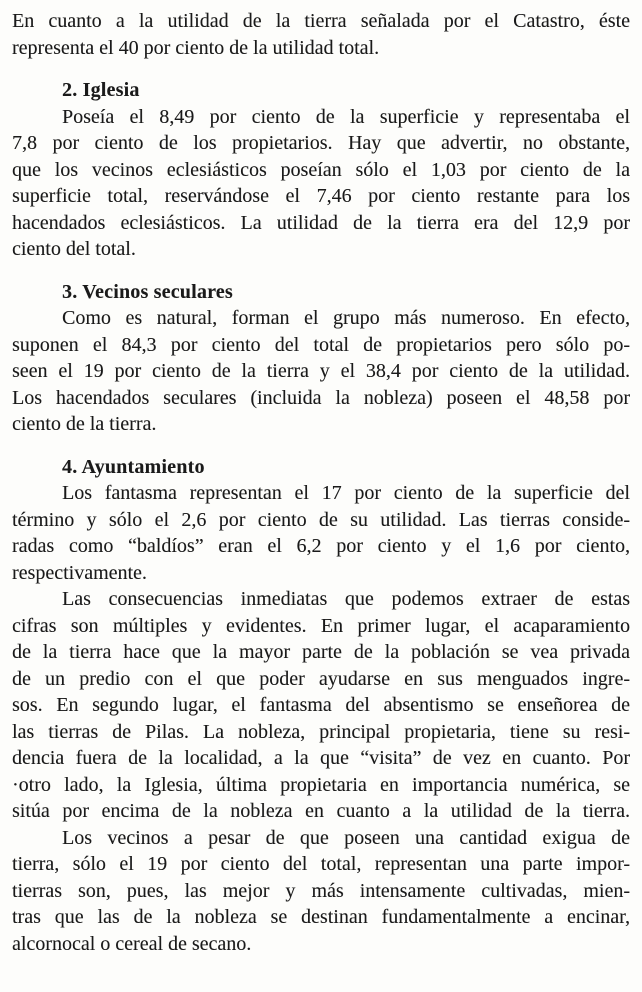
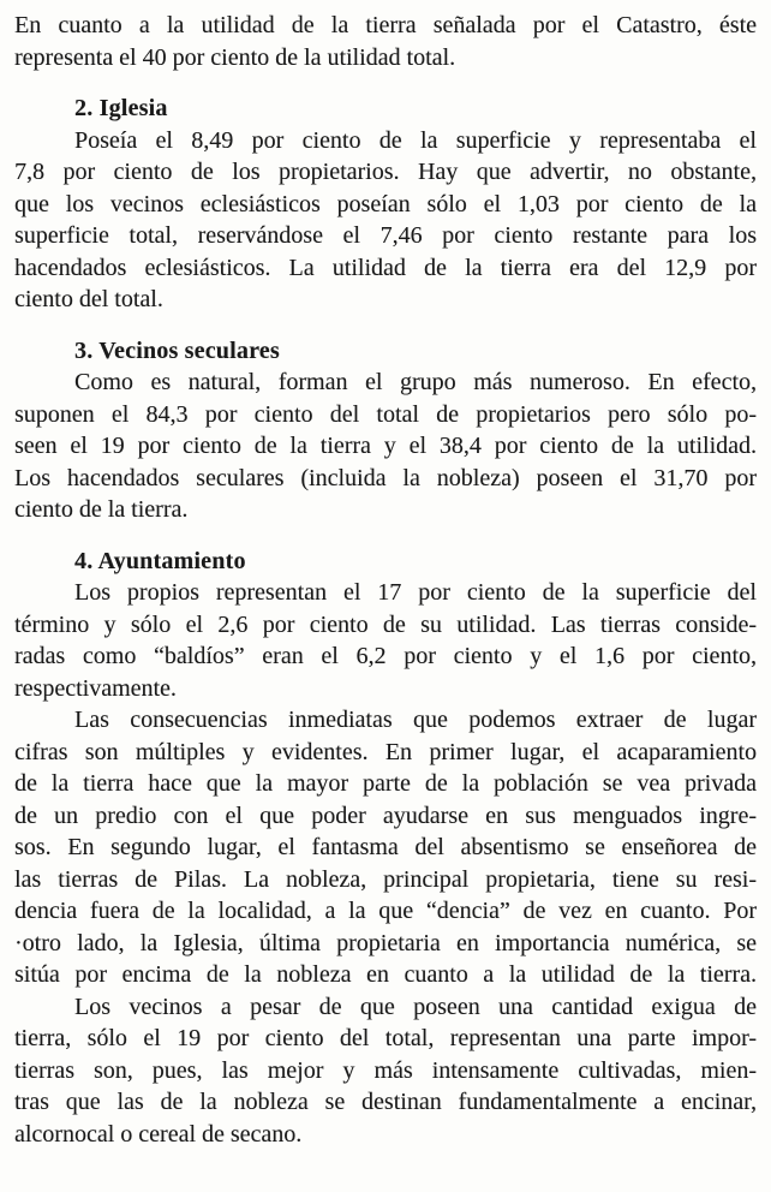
  En cuanto a la utilidad de la tierra señalada por el Catastro, éste
  representa el 40 por ciento de la utilidad total.
  2. Iglesia
  Poseía el 8,49 por ciento de la superficie y representaba el
  7,8 por ciento de los propietarios. Hay que advertir, no obstante,
  que los vecinos eclesiásticos poseían sólo el 1,03 por ciento de la
  superficie total, reservándose el 7,46 por ciento restante para los
  hacendados eclesiásticos. La utilidad de la tierra era del 12,9 por
  ciento del total.
  3. Vecinos seculares
  Como es natural, forman el grupo más numeroso. En efecto,
  suponen el 84,3 por ciento del total de propietarios pero sólo po-
  seen el 19 por ciento de la tierra y el 38,4 por ciento de la utilidad.
- Los hacendados seculares (incluida la nobleza) poseen el 48,58 por
+ Los hacendados seculares (incluida la nobleza) poseen el 31,70 por
  ciento de la tierra.
  4. Ayuntamiento
- Los fantasma representan el 17 por ciento de la superficie del
+ Los propios representan el 17 por ciento de la superficie del
  término y sólo el 2,6 por ciento de su utilidad. Las tierras conside-
  radas como “baldíos” eran el 6,2 por ciento y el 1,6 por ciento,
  respectivamente.
- Las consecuencias inmediatas que podemos extraer de estas
+ Las consecuencias inmediatas que podemos extraer de lugar
  cifras son múltiples y evidentes. En primer lugar, el acaparamiento
  de la tierra hace que la mayor parte de la población se vea privada
  de un predio con el que poder ayudarse en sus menguados ingre-
  sos. En segundo lugar, el fantasma del absentismo se enseñorea de
  las tierras de Pilas. La nobleza, principal propietaria, tiene su resi-
- dencia fuera de la localidad, a la que “visita” de vez en cuanto. Por
+ dencia fuera de la localidad, a la que “dencia” de vez en cuanto. Por
  ·otro lado, la Iglesia, última propietaria en importancia numérica, se
  sitúa por encima de la nobleza en cuanto a la utilidad de la tierra.
  Los vecinos a pesar de que poseen una cantidad exigua de
  tierra, sólo el 19 por ciento del total, representan una parte impor-
  tierras son, pues, las mejor y más intensamente cultivadas, mien-
  tras que las de la nobleza se destinan fundamentalmente a encinar,
  alcornocal o cereal de secano.
